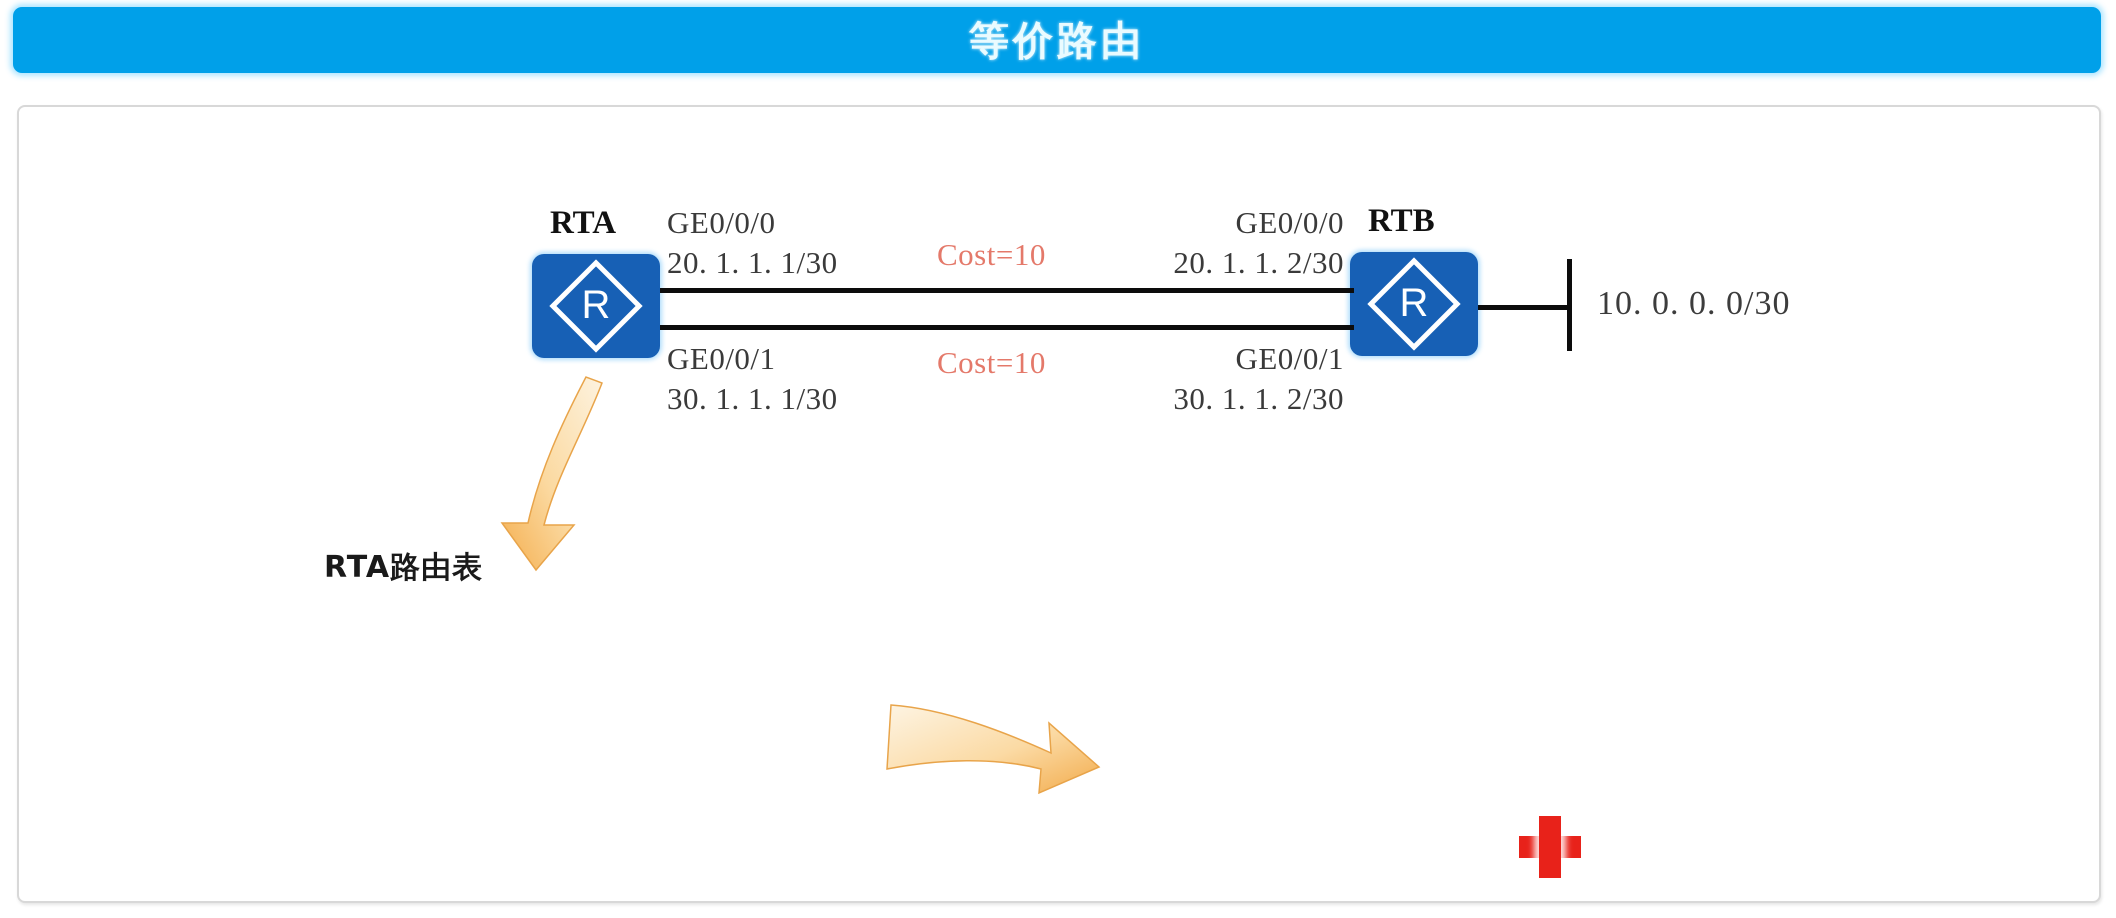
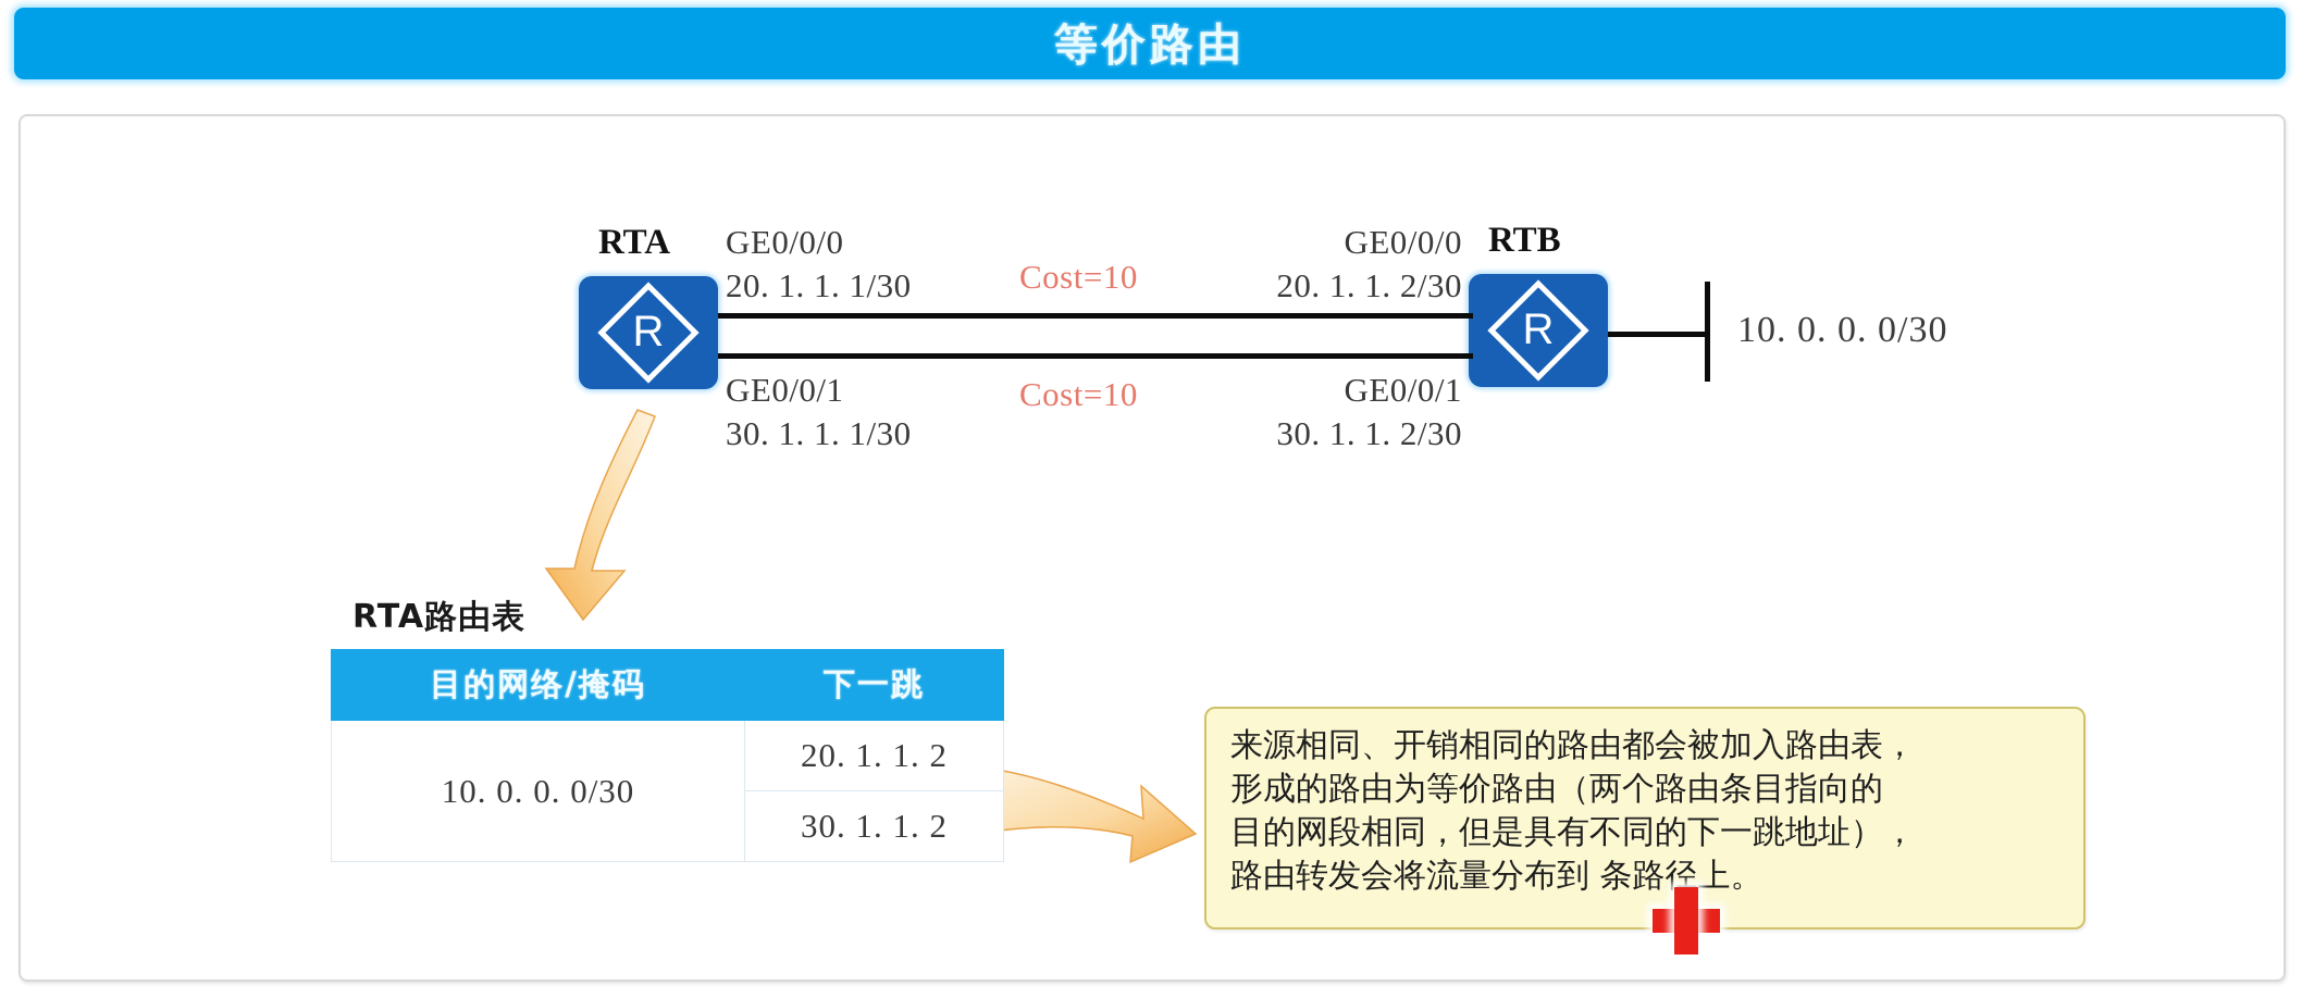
  等价路由
  RTA
  R
  RTB
  R
  10. 0. 0. 0/30
  GE0/0/0
  20. 1. 1. 1/30
  GE0/0/1
  30. 1. 1. 1/30
  GE0/0/0
  20. 1. 1. 2/30
  GE0/0/1
  30. 1. 1. 2/30
  Cost=10
  Cost=10
  RTA路由表
+ 目的网络/掩码	下一跳
+ 10. 0. 0. 0/30	20. 1. 1. 2
+ 30. 1. 1. 2
+ 来源相同、开销相同的路由都会被加入路由表，
+ 形成的路由为等价路由（两个路由条目指向的
+ 目的网段相同，但是具有不同的下一跳地址），
+ 路由转发会将流量分布到 条路径上。
